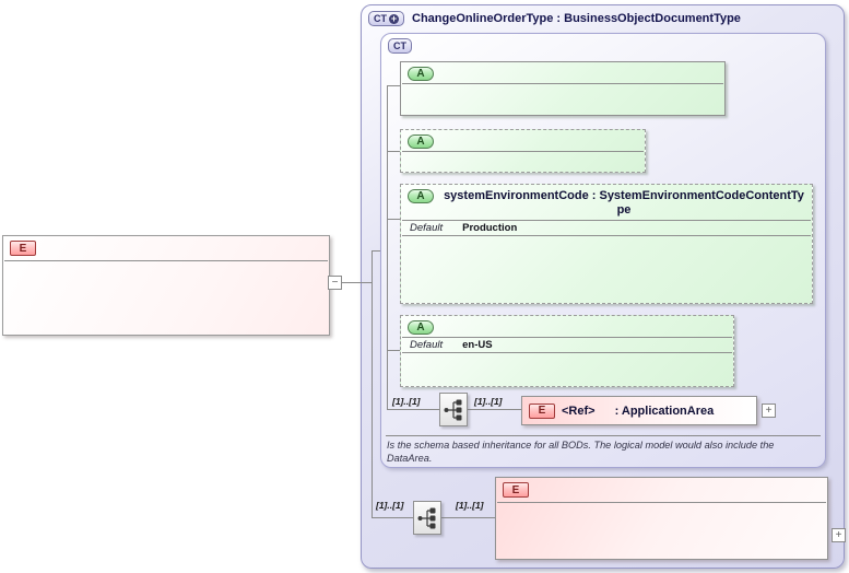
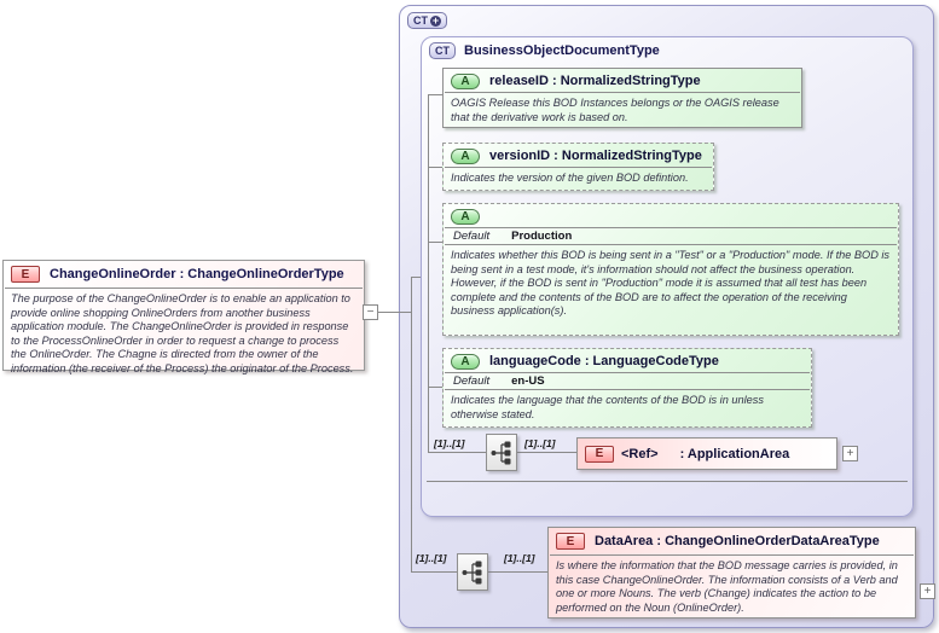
  CT
  +
- ChangeOnlineOrderType : BusinessObjectDocumentType
  CT
+ BusinessObjectDocumentType
  A
+ releaseID : NormalizedStringType
+ OAGIS Release this BOD Instances belongs or the OAGIS release that the derivative work is based on.
  A
+ versionID : NormalizedStringType
+ Indicates the version of the given BOD defintion.
  A
- systemEnvironmentCode : SystemEnvironmentCodeContentType
  Default
  Production
+ Indicates whether this BOD is being sent in a "Test" or a "Production" mode. If the BOD is being sent in a test mode, it's information should not affect the business operation. However, if the BOD is sent in "Production" mode it is assumed that all test has been complete and the contents of the BOD are to affect the operation of the receiving business application(s).
  A
+ languageCode : LanguageCodeType
  Default
  en-US
+ Indicates the language that the contents of the BOD is in unless otherwise stated.
  [1]..[1]
  [1]..[1]
  E
  <Ref>
  : ApplicationArea
  +
- Is the schema based inheritance for all BODs. The logical model would also include the DataArea.
  [1]..[1]
  [1]..[1]
  E
+ DataArea : ChangeOnlineOrderDataAreaType
+ Is where the information that the BOD message carries is provided, in this case ChangeOnlineOrder. The information consists of a Verb and one or more Nouns. The verb (Change) indicates the action to be performed on the Noun (OnlineOrder).
  +
  E
+ ChangeOnlineOrder : ChangeOnlineOrderType
+ The purpose of the ChangeOnlineOrder is to enable an application to provide online shopping OnlineOrders from another business application module. The ChangeOnlineOrder is provided in response to the ProcessOnlineOrder in order to request a change to process the OnlineOrder. The Chagne is directed from the owner of the information (the receiver of the Process) the originator of the Process.
  −
